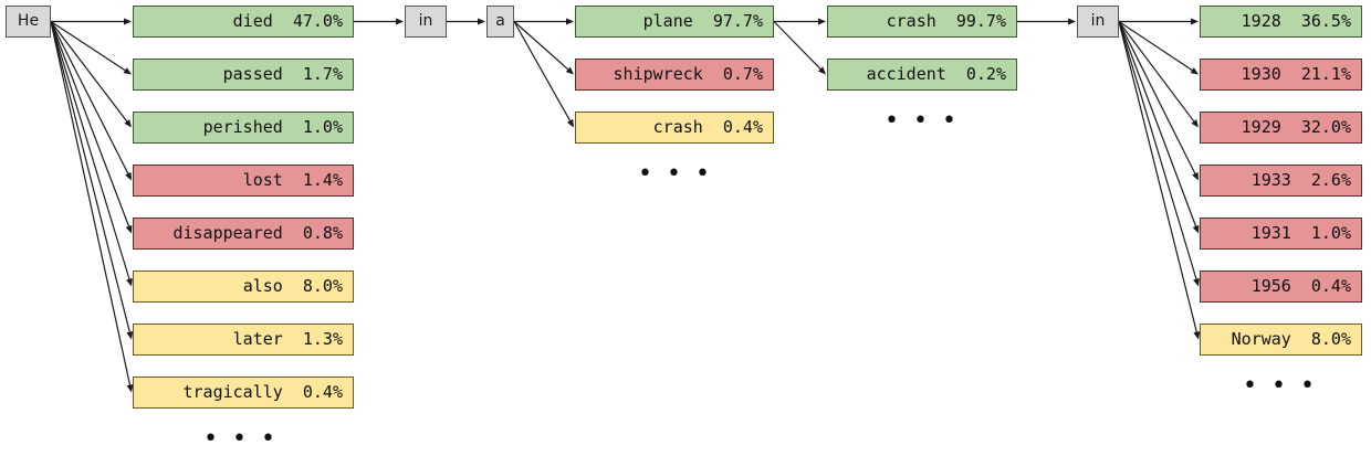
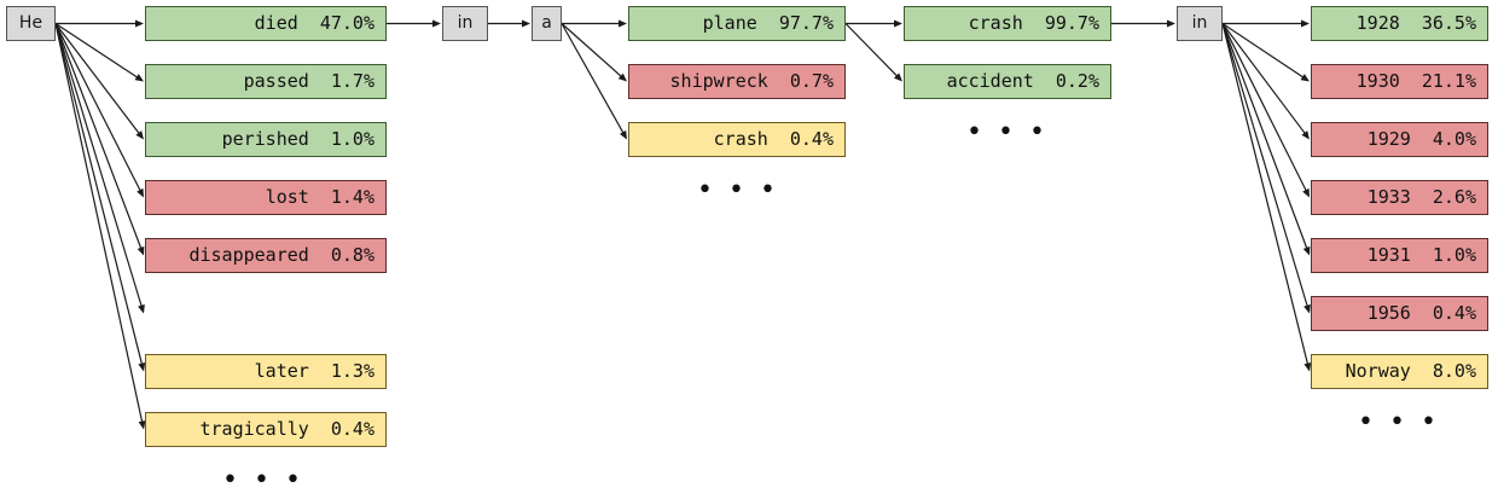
  He
  died 47.0%
  passed 1.7%
  perished 1.0%
  lost 1.4%
  disappeared 0.8%
- also 8.0%
  later 1.3%
  tragically 0.4%
  • • •
  in
  a
  plane 97.7%
  shipwreck 0.7%
  crash 0.4%
  • • •
  crash 99.7%
  accident 0.2%
  • • •
  in
  1928 36.5%
  1930 21.1%
- 1929 32.0%
+ 1929 4.0%
  1933 2.6%
  1931 1.0%
  1956 0.4%
  Norway 8.0%
  • • •
